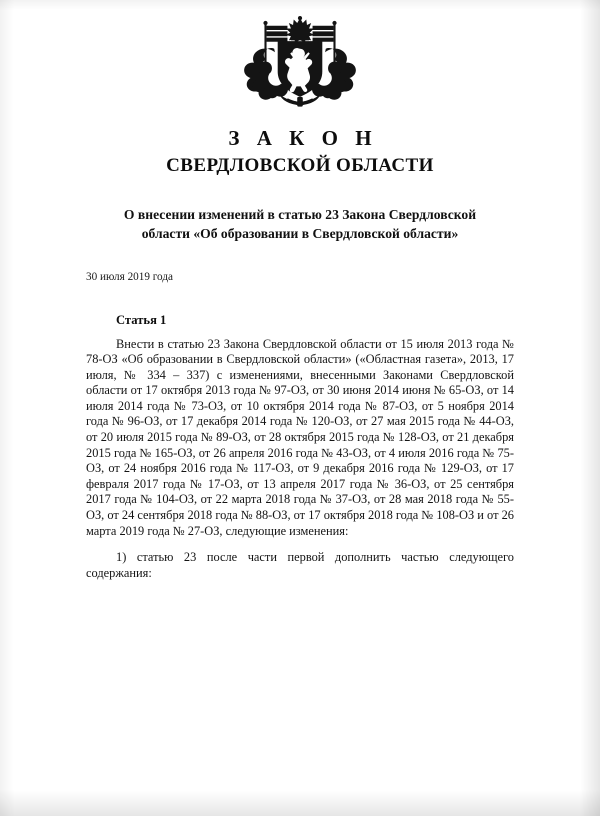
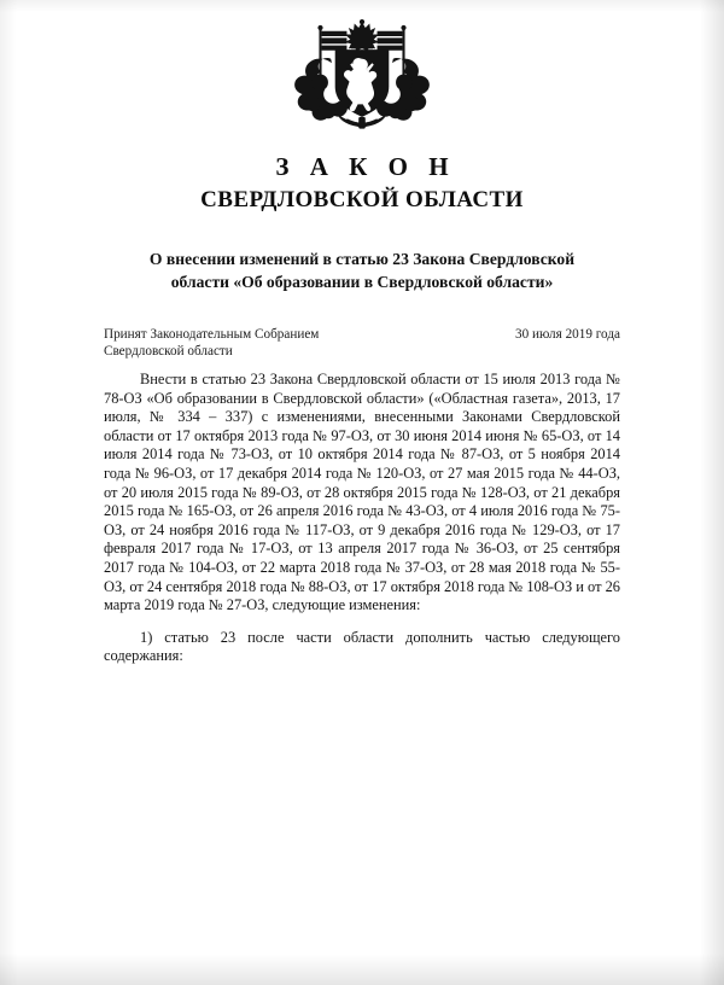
  З А К О Н
  СВЕРДЛОВСКОЙ ОБЛАСТИ
  О внесении изменений в статью 23 Закона Свердловской области «Об образовании в Свердловской области»
+ Принят Законодательным Собранием Свердловской области
  30 июля 2019 года
- Статья 1
  Внести в статью 23 Закона Свердловской области от 15 июля 2013 года № 78-ОЗ «Об образовании в Свердловской области» («Областная газета», 2013, 17 июля, № 334 – 337) с изменениями, внесенными Законами Свердловской области от 17 октября 2013 года № 97-ОЗ, от 30 июня 2014 июня № 65-ОЗ, от 14 июля 2014 года № 73-ОЗ, от 10 октября 2014 года № 87-ОЗ, от 5 ноября 2014 года № 96-ОЗ, от 17 декабря 2014 года № 120-ОЗ, от 27 мая 2015 года № 44-ОЗ, от 20 июля 2015 года № 89-ОЗ, от 28 октября 2015 года № 128-ОЗ, от 21 декабря 2015 года № 165-ОЗ, от 26 апреля 2016 года № 43-ОЗ, от 4 июля 2016 года № 75-ОЗ, от 24 ноября 2016 года № 117-ОЗ, от 9 декабря 2016 года № 129-ОЗ, от 17 февраля 2017 года № 17-ОЗ, от 13 апреля 2017 года № 36-ОЗ, от 25 сентября 2017 года № 104-ОЗ, от 22 марта 2018 года № 37-ОЗ, от 28 мая 2018 года № 55-ОЗ, от 24 сентября 2018 года № 88-ОЗ, от 17 октября 2018 года № 108-ОЗ и от 26 марта 2019 года № 27-ОЗ, следующие изменения:
- 1) статью 23 после части первой дополнить частью следующего содержания:
+ 1) статью 23 после части области дополнить частью следующего содержания:
